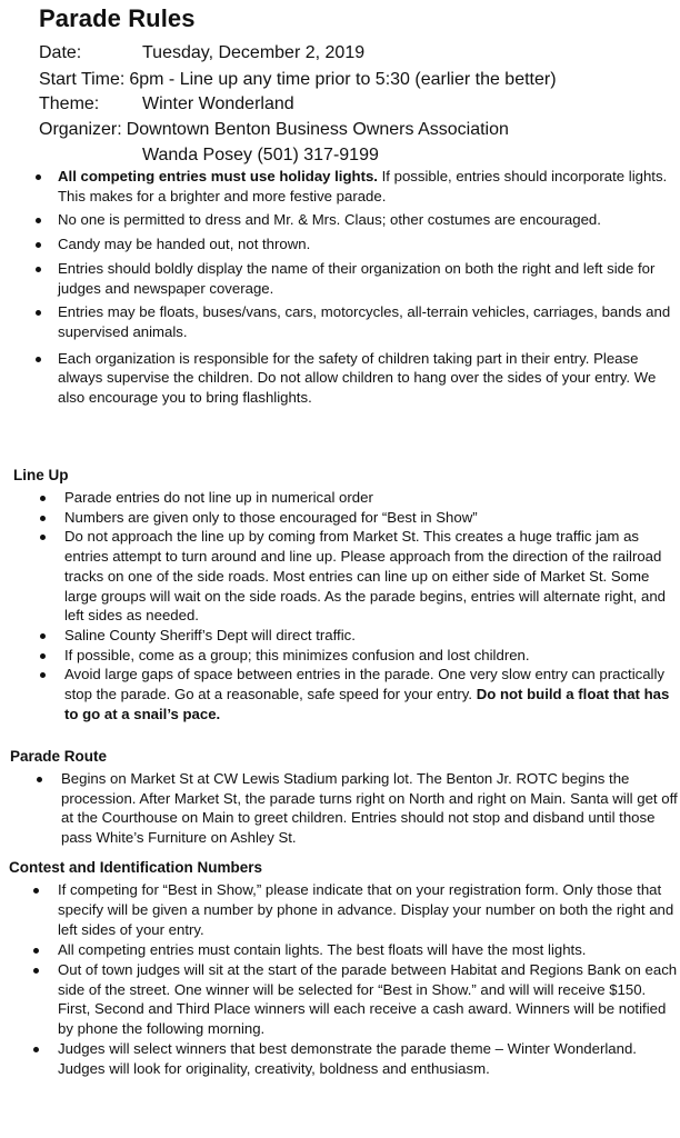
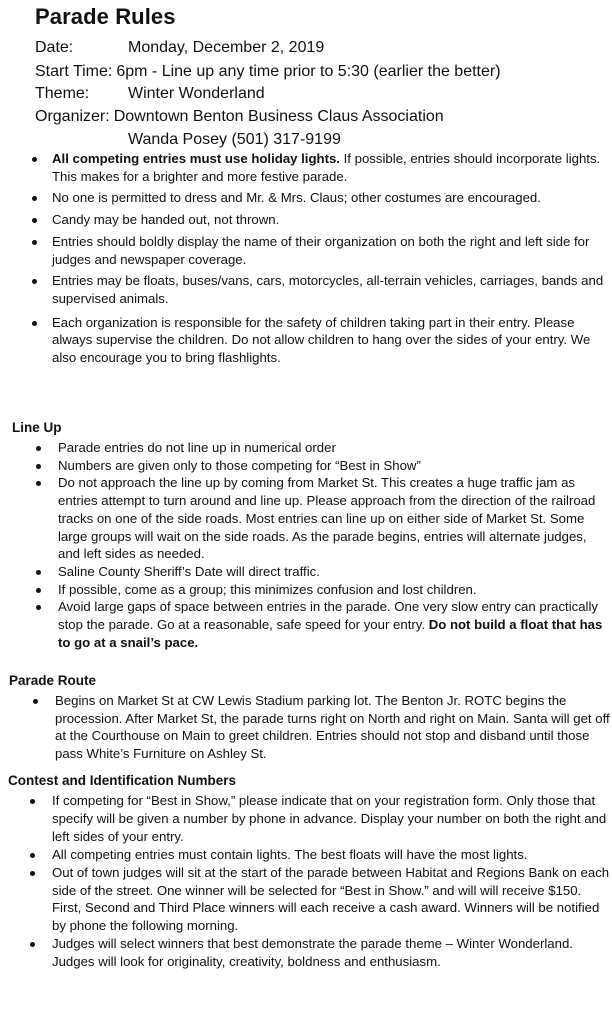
  Parade Rules
  Date:
- Tuesday, December 2, 2019
+ Monday, December 2, 2019
  Start Time:
  6pm - Line up any time prior to 5:30 (earlier the better)
  Theme:
  Winter Wonderland
  Organizer:
- Downtown Benton Business Owners Association
+ Downtown Benton Business Claus Association
  Wanda Posey (501) 317-9199
  All competing entries must use holiday lights. If possible, entries should incorporate lights. This makes for a brighter and more festive parade.
  No one is permitted to dress and Mr. & Mrs. Claus; other costumes are encouraged.
  Candy may be handed out, not thrown.
  Entries should boldly display the name of their organization on both the right and left side for judges and newspaper coverage.
  Entries may be floats, buses/vans, cars, motorcycles, all-terrain vehicles, carriages, bands and supervised animals.
  Each organization is responsible for the safety of children taking part in their entry. Please always supervise the children. Do not allow children to hang over the sides of your entry. We also encourage you to bring flashlights.
  Line Up
  Parade entries do not line up in numerical order
- Numbers are given only to those encouraged for “Best in Show”
+ Numbers are given only to those competing for “Best in Show”
- Do not approach the line up by coming from Market St. This creates a huge traffic jam as entries attempt to turn around and line up. Please approach from the direction of the railroad tracks on one of the side roads. Most entries can line up on either side of Market St. Some large groups will wait on the side roads. As the parade begins, entries will alternate right, and left sides as needed.
+ Do not approach the line up by coming from Market St. This creates a huge traffic jam as entries attempt to turn around and line up. Please approach from the direction of the railroad tracks on one of the side roads. Most entries can line up on either side of Market St. Some large groups will wait on the side roads. As the parade begins, entries will alternate judges, and left sides as needed.
- Saline County Sheriff’s Dept will direct traffic.
+ Saline County Sheriff’s Date will direct traffic.
  If possible, come as a group; this minimizes confusion and lost children.
  Avoid large gaps of space between entries in the parade. One very slow entry can practically stop the parade. Go at a reasonable, safe speed for your entry. Do not build a float that has to go at a snail’s pace.
  Parade Route
  Begins on Market St at CW Lewis Stadium parking lot. The Benton Jr. ROTC begins the procession. After Market St, the parade turns right on North and right on Main. Santa will get off at the Courthouse on Main to greet children. Entries should not stop and disband until those pass White’s Furniture on Ashley St.
  Contest and Identification Numbers
  If competing for “Best in Show,” please indicate that on your registration form. Only those that specify will be given a number by phone in advance. Display your number on both the right and left sides of your entry.
  All competing entries must contain lights. The best floats will have the most lights.
  Out of town judges will sit at the start of the parade between Habitat and Regions Bank on each side of the street. One winner will be selected for “Best in Show.” and will will receive $150. First, Second and Third Place winners will each receive a cash award. Winners will be notified by phone the following morning.
  Judges will select winners that best demonstrate the parade theme – Winter Wonderland. Judges will look for originality, creativity, boldness and enthusiasm.
